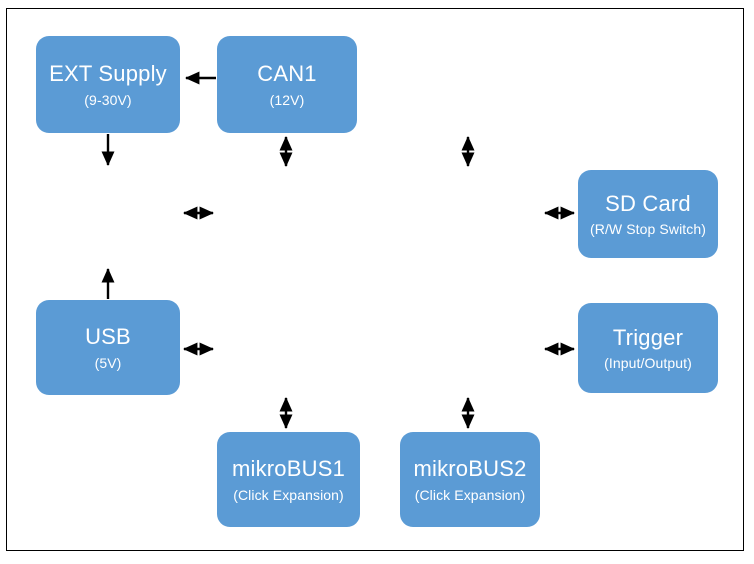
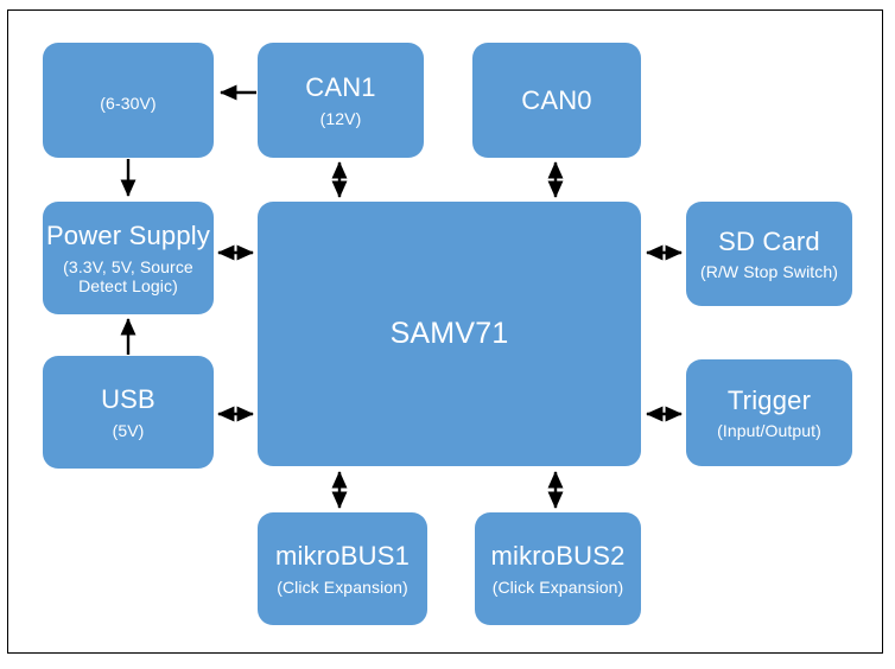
- EXT Supply
- (9-30V)
+ (6-30V)
  CAN1
  (12V)
+ CAN0
+ Power Supply
+ (3.3V, 5V, Source Detect Logic)
+ SAMV71
  SD Card
  (R/W Stop Switch)
  USB
  (5V)
  Trigger
  (Input/Output)
  mikroBUS1
  (Click Expansion)
  mikroBUS2
  (Click Expansion)
